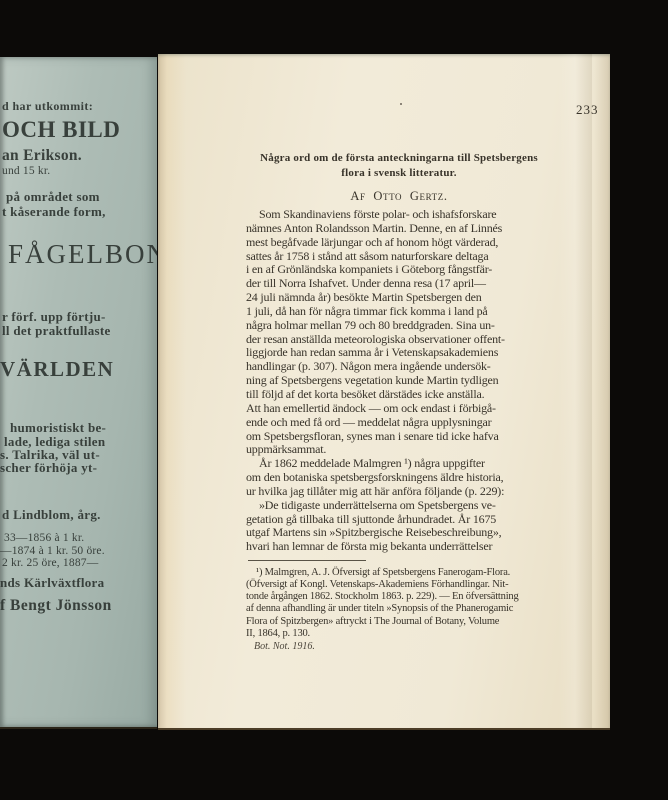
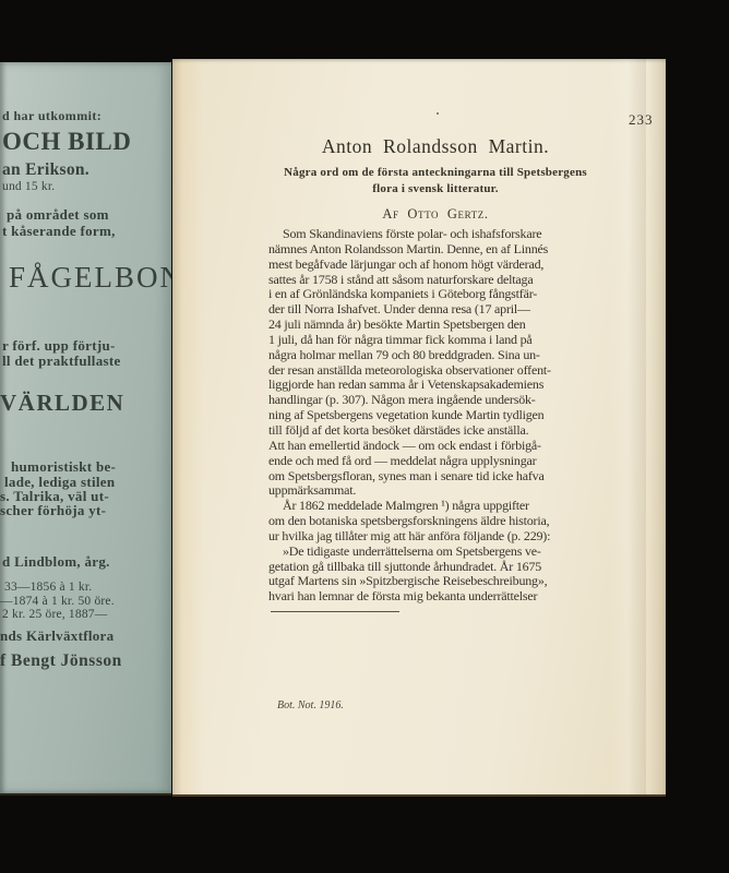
  d har utkommit:
  OCH BILD
  an Erikson.
  und 15 kr.
  på området som
  t kåserande form,
  FÅGELBO
  r förf. upp förtju-
  ll det praktfullaste
  VÄRLDEN
  humoristiskt be-
  lade, lediga stilen
  s. Talrika, väl ut-
  scher förhöja yt-
  d Lindblom, årg.
  33—1856 à 1 kr.
  —1874 à 1 kr. 50 öre.
  2 kr. 25 öre, 1887—
  nds Kärlväxtflora
  f Bengt Jönsson
  233
+ Anton Rolandsson Martin.
  Några ord om de första anteckningarna till Spetsbergens
  flora i svensk litteratur.
  Af Otto Gertz.
  Som Skandinaviens förste polar- och ishafsforskare
  nämnes Anton Rolandsson Martin. Denne, en af Linnés
  mest begåfvade lärjungar och af honom högt värderad,
  sattes år 1758 i stånd att såsom naturforskare deltaga
  i en af Grönländska kompaniets i Göteborg fångstfär-
  der till Norra Ishafvet. Under denna resa (17 april—
  24 juli nämnda år) besökte Martin Spetsbergen den
  1 juli, då han för några timmar fick komma i land på
  några holmar mellan 79 och 80 breddgraden. Sina un-
  der resan anställda meteorologiska observationer offent-
  liggjorde han redan samma år i Vetenskapsakademiens
  handlingar (p. 307). Någon mera ingående undersök-
  ning af Spetsbergens vegetation kunde Martin tydligen
  till följd af det korta besöket därstädes icke anställa.
  Att han emellertid ändock — om ock endast i förbigå-
  ende och med få ord — meddelat några upplysningar
  om Spetsbergsfloran, synes man i senare tid icke hafva
  uppmärksammat.
  År 1862 meddelade Malmgren ¹) några uppgifter
  om den botaniska spetsbergsforskningens äldre historia,
  ur hvilka jag tillåter mig att här anföra följande (p. 229):
  »De tidigaste underrättelserna om Spetsbergens ve-
  getation gå tillbaka till sjuttonde århundradet. År 1675
  utgaf Martens sin »Spitzbergische Reisebeschreibung»,
  hvari han lemnar de första mig bekanta underrättelser
- ¹) Malmgren, A. J. Öfversigt af Spetsbergens Fanerogam-Flora.
- (Öfversigt af Kongl. Vetenskaps-Akademiens Förhandlingar. Nit-
- tonde årgången 1862. Stockholm 1863. p. 229). — En öfversättning
- af denna afhandling är under titeln »Synopsis of the Phanerogamic
- Flora of Spitzbergen» aftryckt i The Journal of Botany, Volume
- II, 1864, p. 130.
  Bot. Not. 1916.
